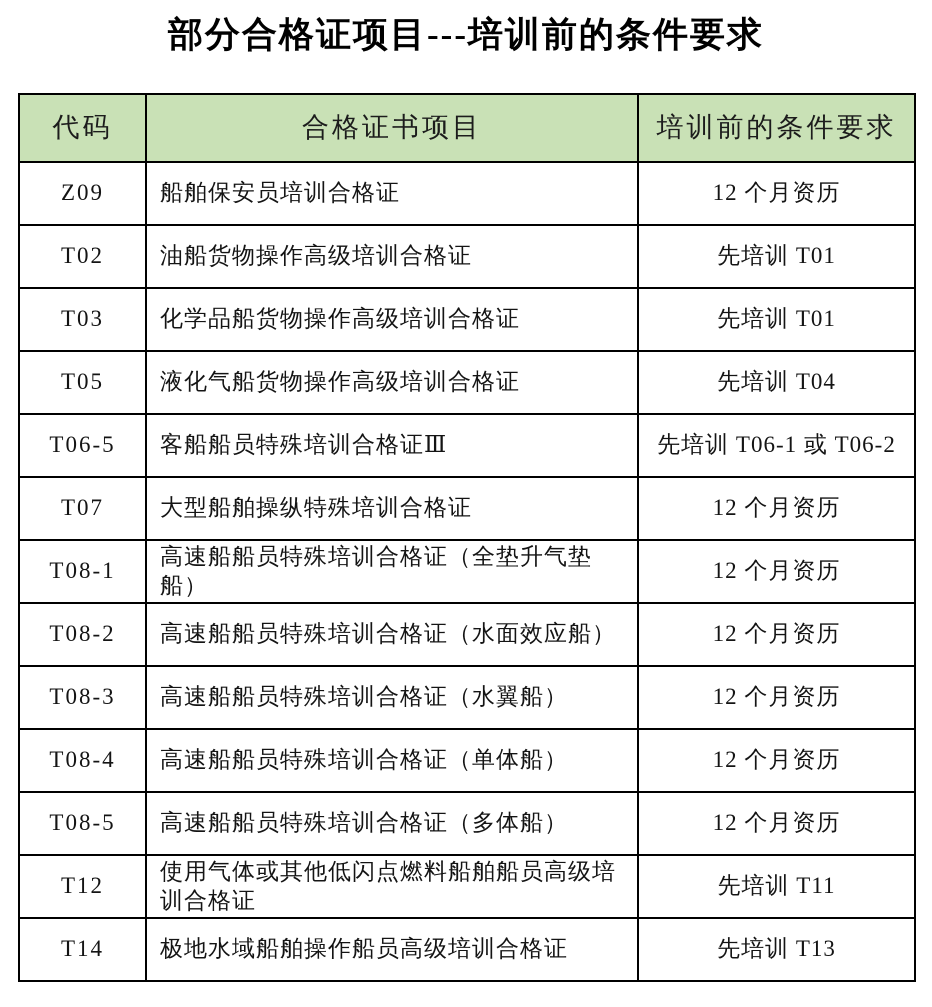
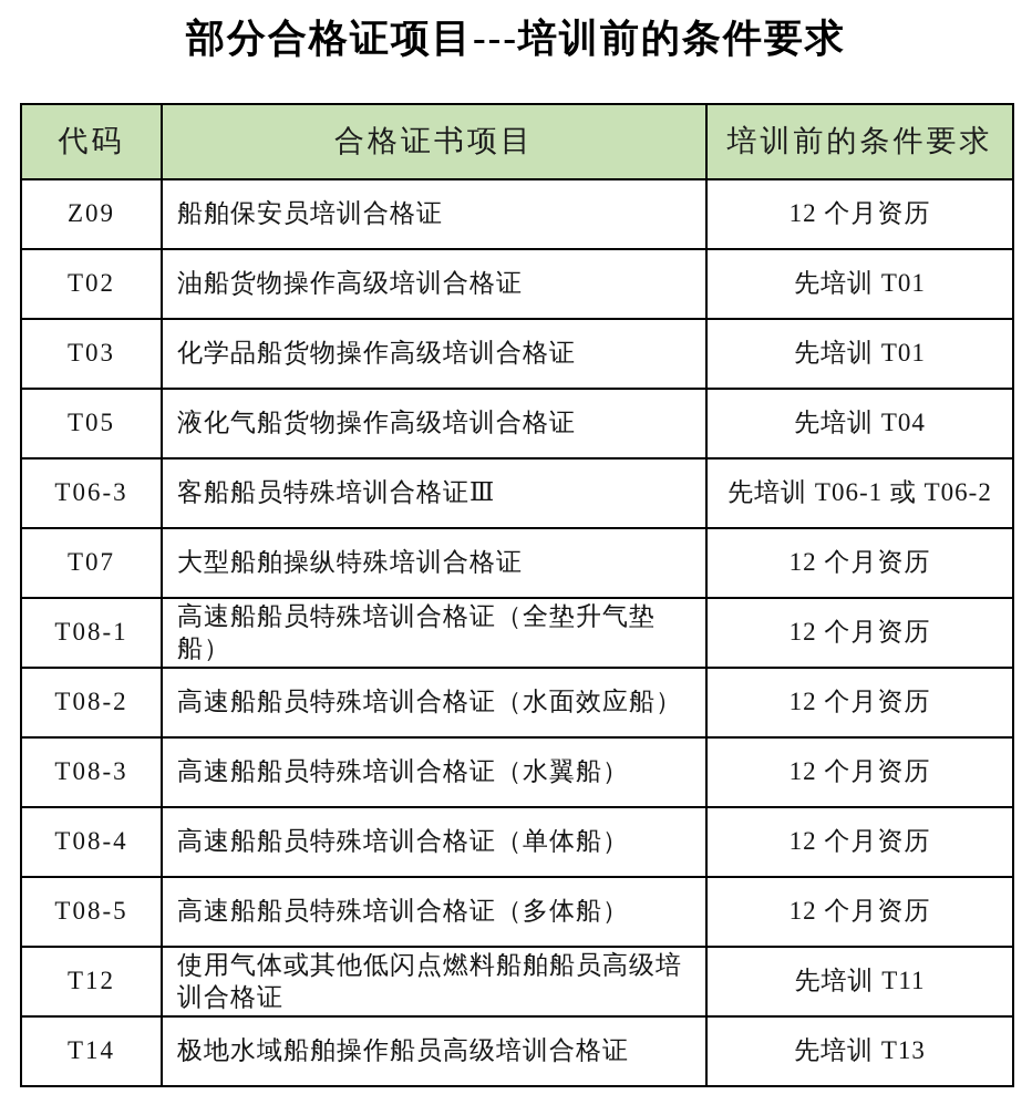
  部分合格证项目---培训前的条件要求
  代码	合格证书项目	培训前的条件要求
  Z09	船舶保安员培训合格证	12 个月资历
  T02	油船货物操作高级培训合格证	先培训 T01
  T03	化学品船货物操作高级培训合格证	先培训 T01
  T05	液化气船货物操作高级培训合格证	先培训 T04
- T06-5	客船船员特殊培训合格证Ⅲ	先培训 T06-1 或 T06-2
+ T06-3	客船船员特殊培训合格证Ⅲ	先培训 T06-1 或 T06-2
  T07	大型船舶操纵特殊培训合格证	12 个月资历
  T08-1	高速船船员特殊培训合格证（全垫升气垫船）	12 个月资历
  T08-2	高速船船员特殊培训合格证（水面效应船）	12 个月资历
  T08-3	高速船船员特殊培训合格证（水翼船）	12 个月资历
  T08-4	高速船船员特殊培训合格证（单体船）	12 个月资历
  T08-5	高速船船员特殊培训合格证（多体船）	12 个月资历
  T12	使用气体或其他低闪点燃料船舶船员高级培训合格证	先培训 T11
  T14	极地水域船舶操作船员高级培训合格证	先培训 T13
